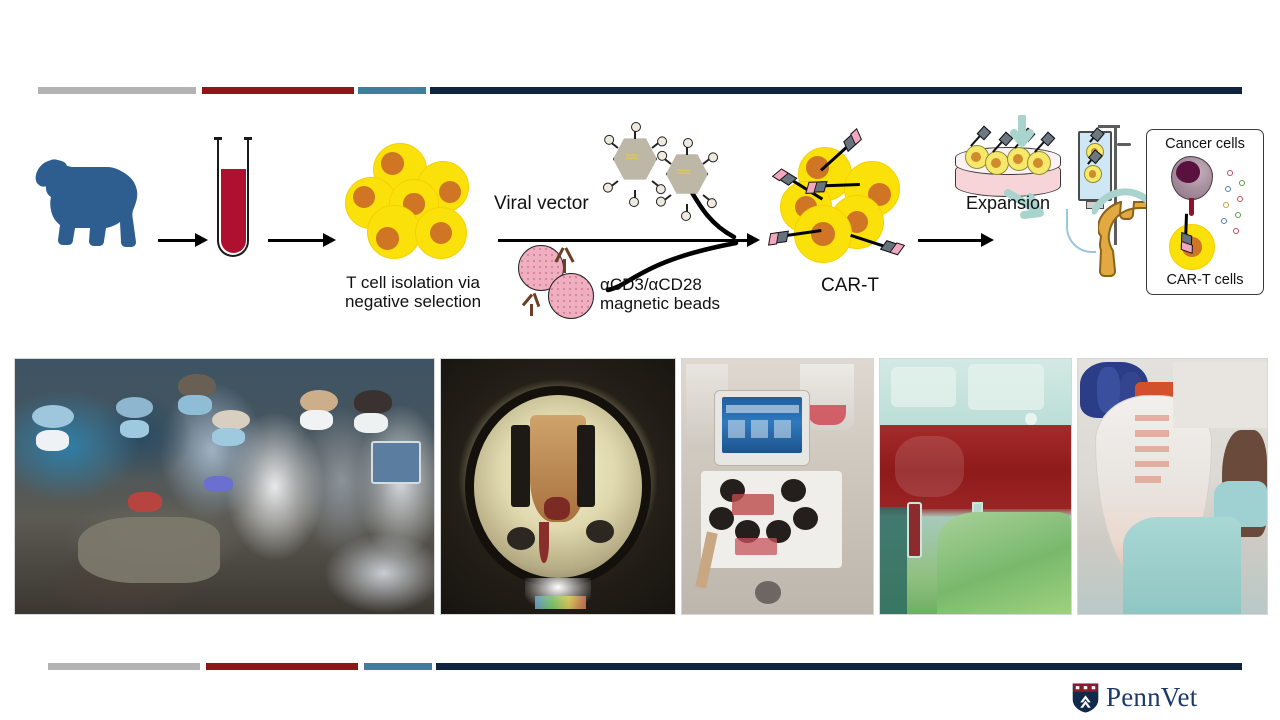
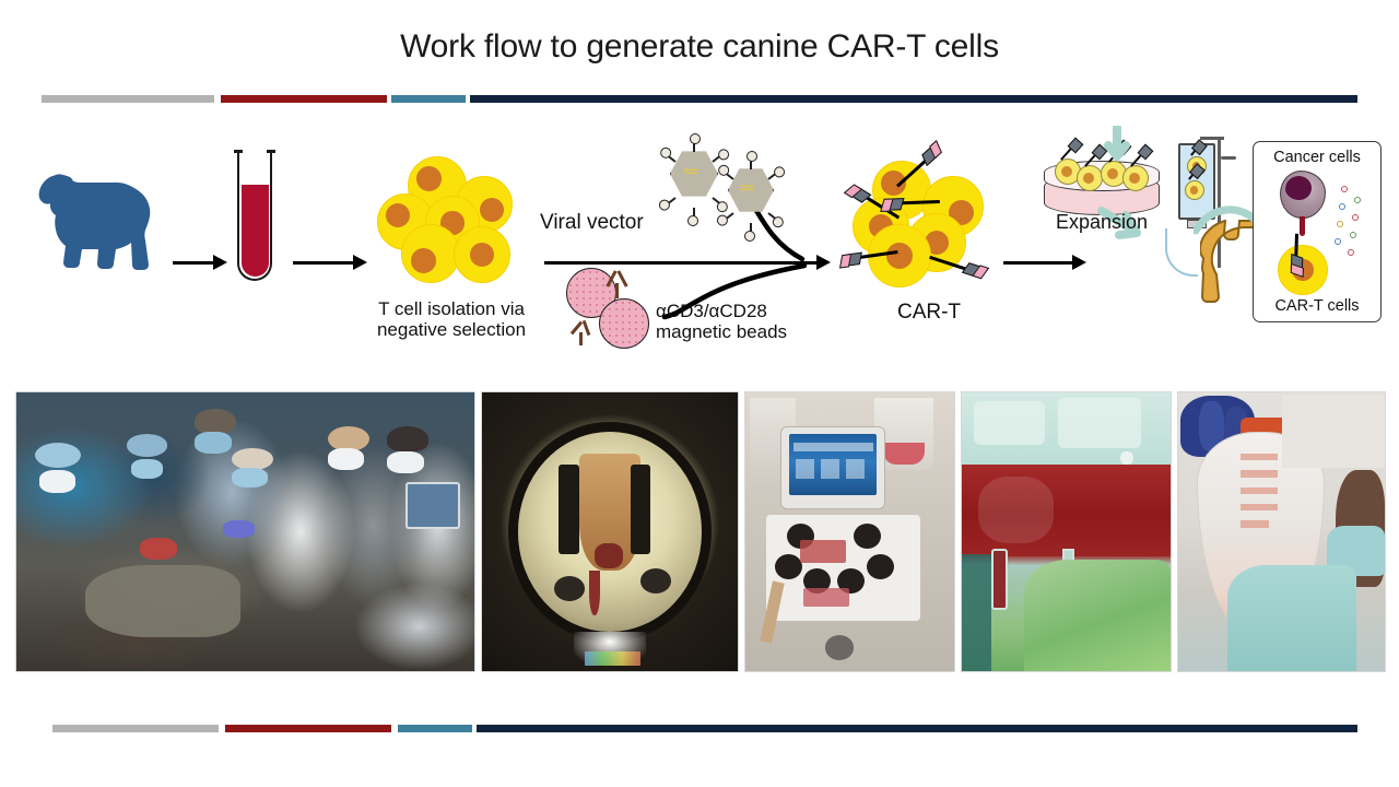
+ Work flow to generate canine CAR-T cells
  T cell isolation via
  negative selection
  ≈≈
  ≈≈
  Viral vector
  αCD3/αCD28
  magnetic beads
  CAR-T
  Expansion
  Cancer cells
  CAR-T cells
- PennVet
